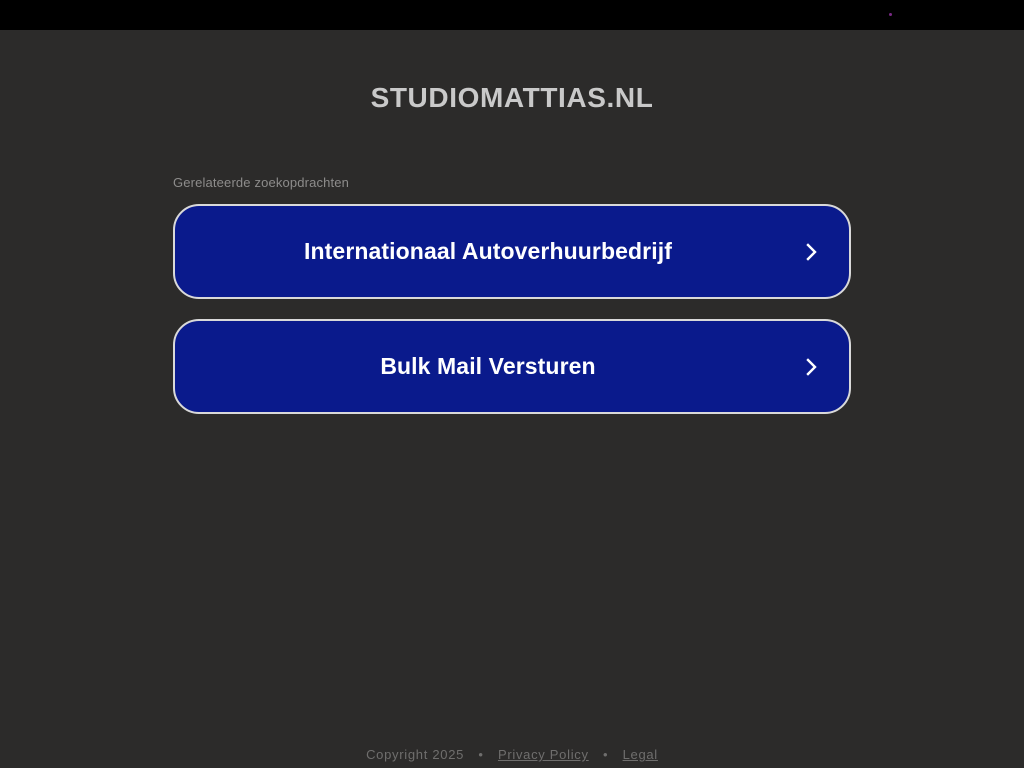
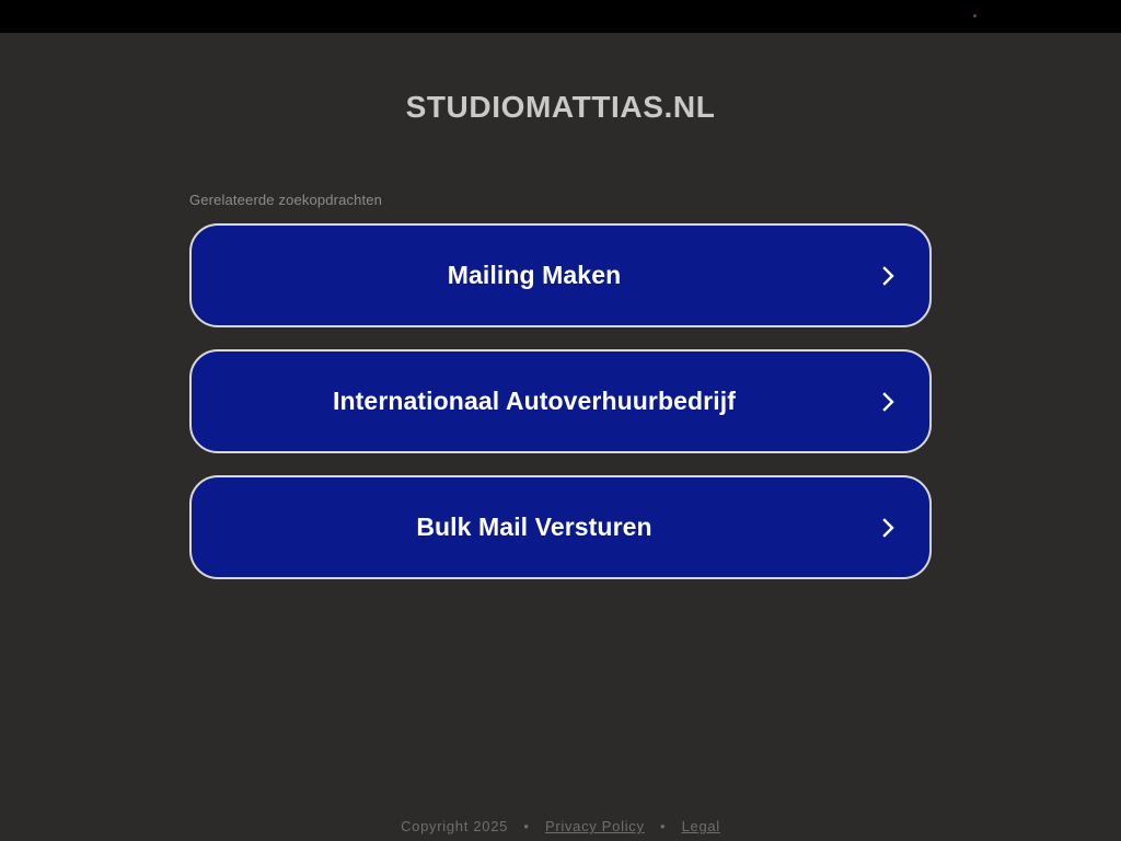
  STUDIOMATTIAS.NL
  Gerelateerde zoekopdrachten
+ Mailing Maken
  Internationaal Autoverhuurbedrijf
  Bulk Mail Versturen
  Copyright 2025 • Privacy Policy • Legal
